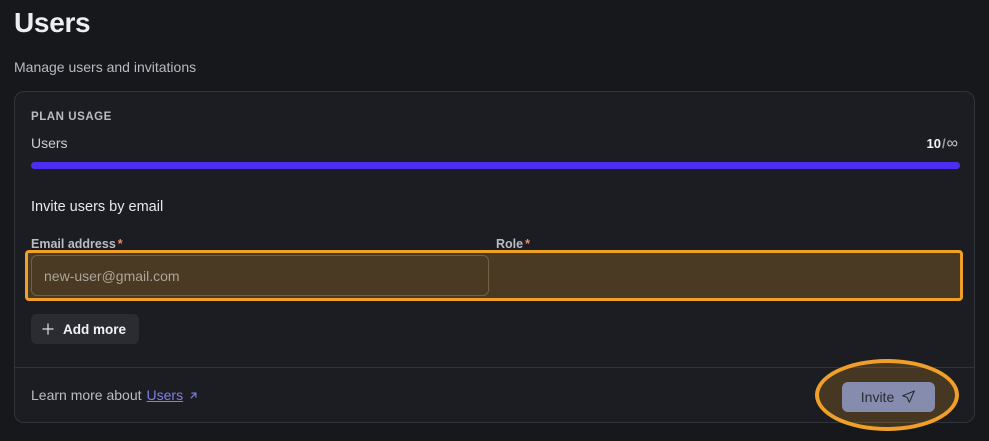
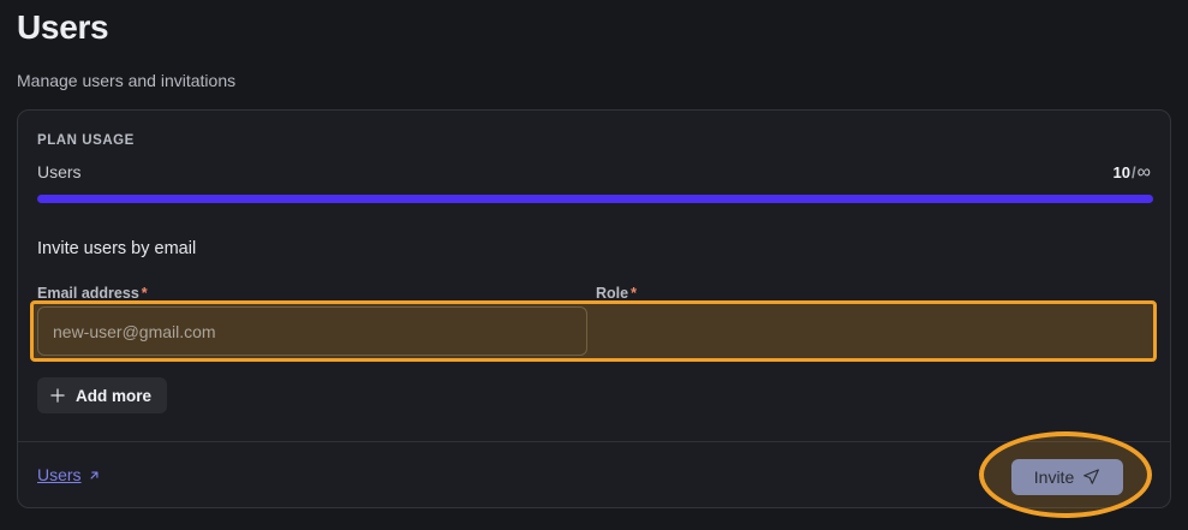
  Users
  Manage users and invitations
  PLAN USAGE
  Users
  10/∞
  Invite users by email
  Email address *
  Role *
  new-user@gmail.com
  Add more
- Learn more about
  Users
  Invite
